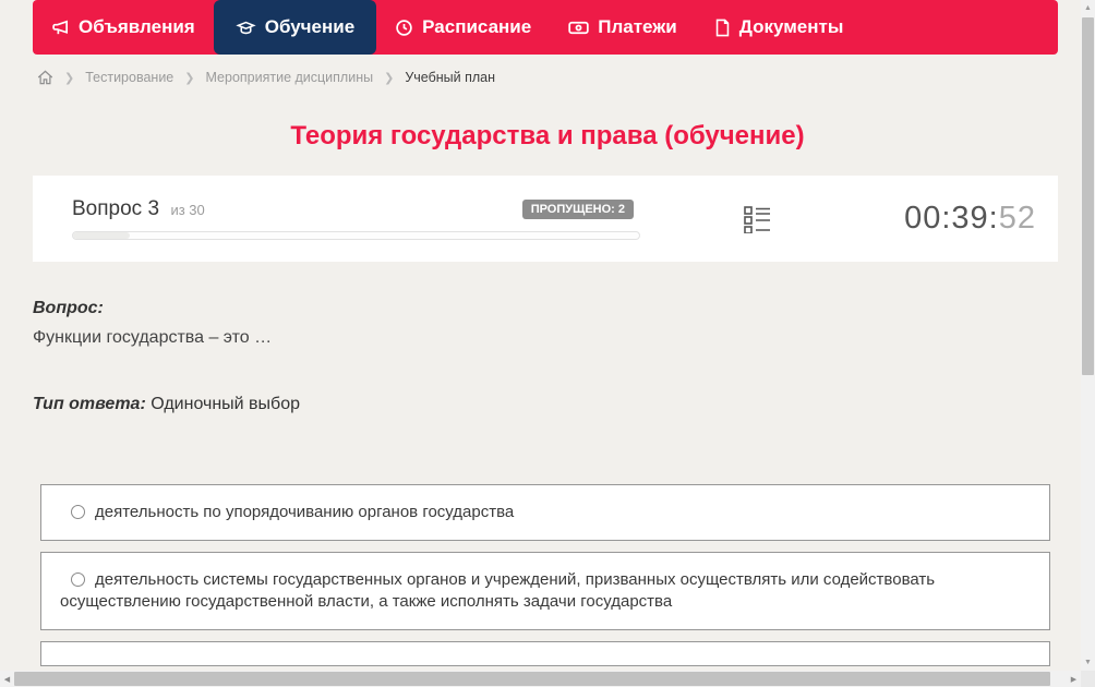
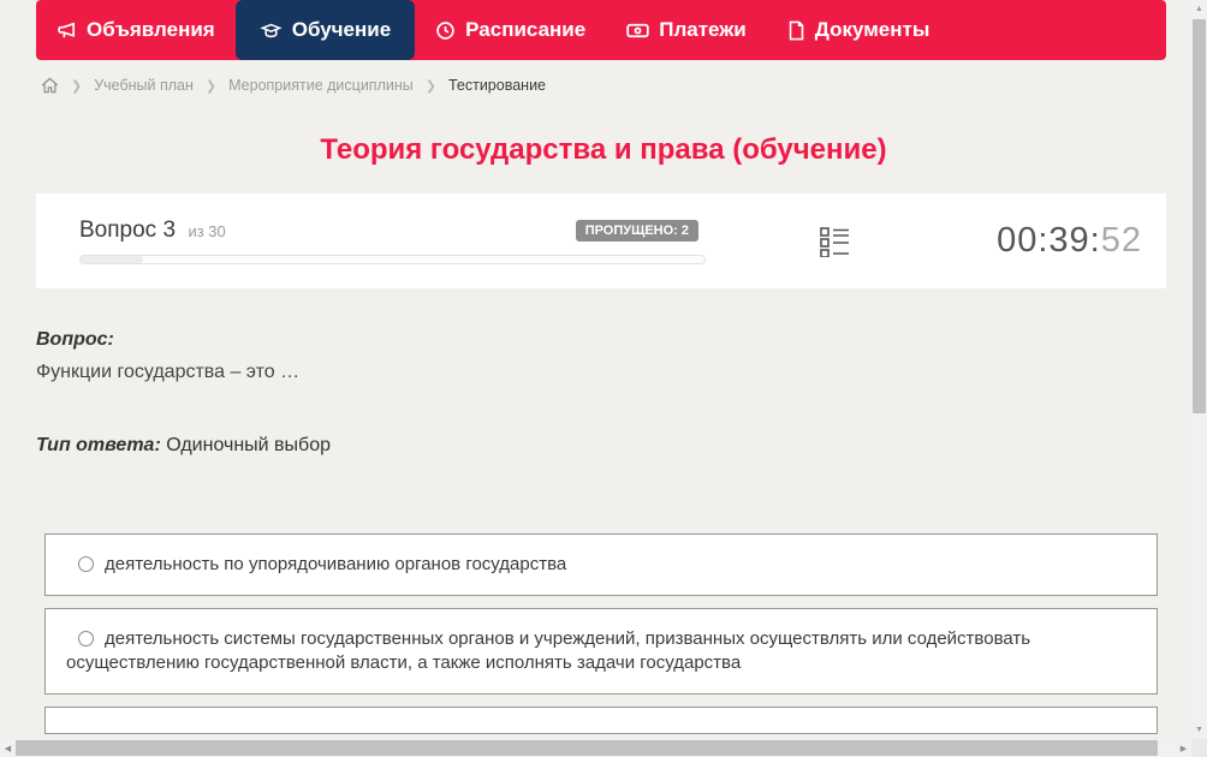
  Объявления
  Обучение
  Расписание
  Платежи
  Документы
  ❯
- Тестирование
+ Учебный план
  ❯
  Мероприятие дисциплины
  ❯
- Учебный план
+ Тестирование
  Теория государства и права (обучение)
  Вопрос 3 из 30
  ПРОПУЩЕНО: 2
  00:39:52
  Вопрос:
  Функции государства – это …
  Тип ответа: Одиночный выбор
  деятельность по упорядочиванию органов государства
  деятельность системы государственных органов и учреждений, призванных осуществлять или содействовать осуществлению государственной власти, а также исполнять задачи государства
